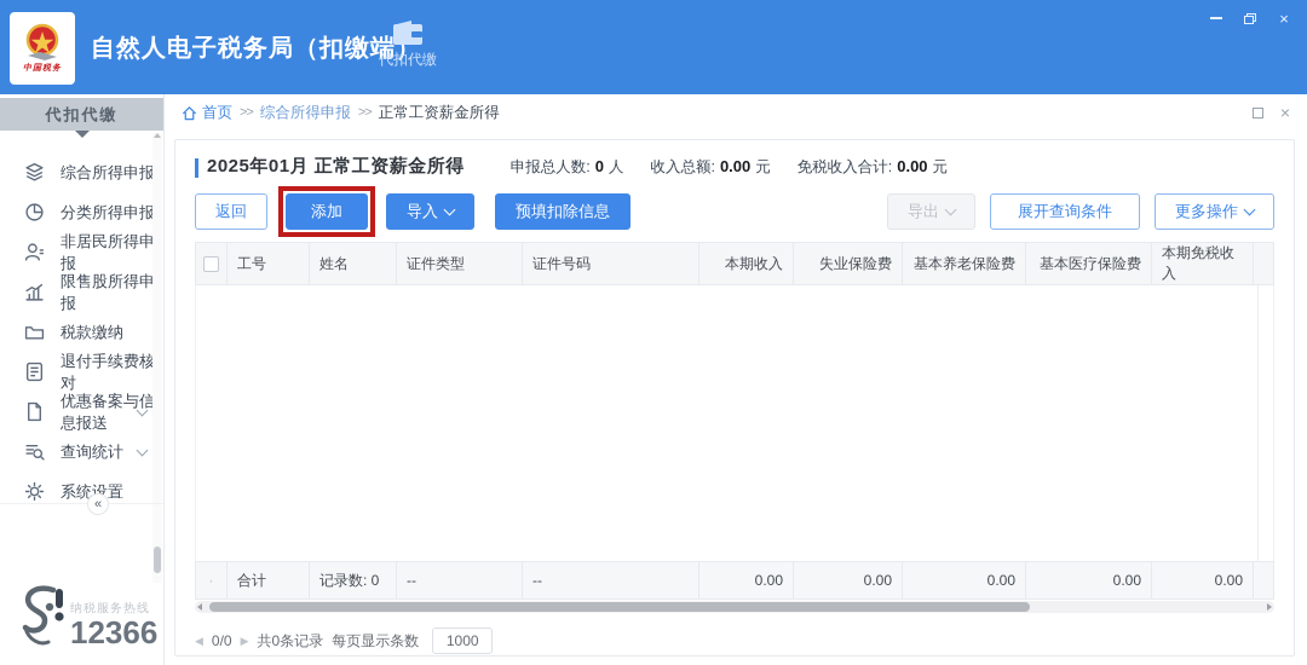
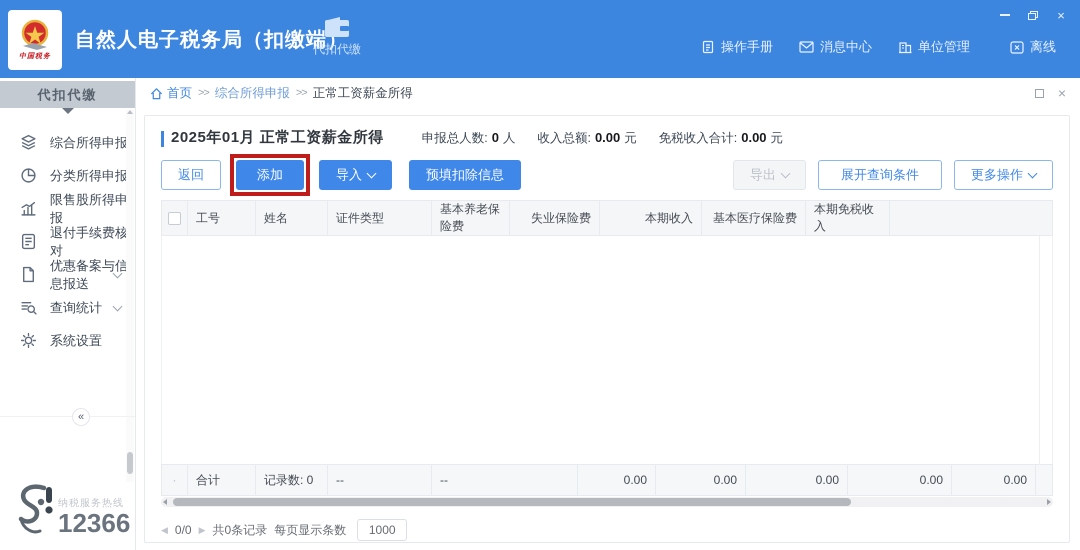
  自然人电子税务局（扣缴端）
  代扣代缴
+ 操作手册
+ 消息中心
+ 单位管理
+ 离线
  ×
  代扣代缴
  综合所得申报
  分类所得申报
- 非居民所得申报
  限售股所得申报
- 税款缴纳
  退付手续费核对
  优惠备案与信息报送
  查询统计
  系统设置
  «
  纳税服务热线
  12366
  首页
  >>
  综合所得申报
  >>
  正常工资薪金所得
  ×
  2025年01月 正常工资薪金所得
  申报总人数:
  0
  人
  收入总额:
  0.00
  元
  免税收入合计:
  0.00
  元
  返回
  添加
  导入
  预填扣除信息
  导出
  展开查询条件
  更多操作
  工号
  姓名
  证件类型
- 证件号码
- 本期收入
+ 基本养老保险费
  失业保险费
- 基本养老保险费
+ 本期收入
  基本医疗保险费
  本期免税收入
  ·
  合计
  记录数: 0
  --
  --
  0.00
  0.00
  0.00
  0.00
  0.00
  ◀
  0/0
  ▶
  共0条记录
  每页显示条数
  1000
